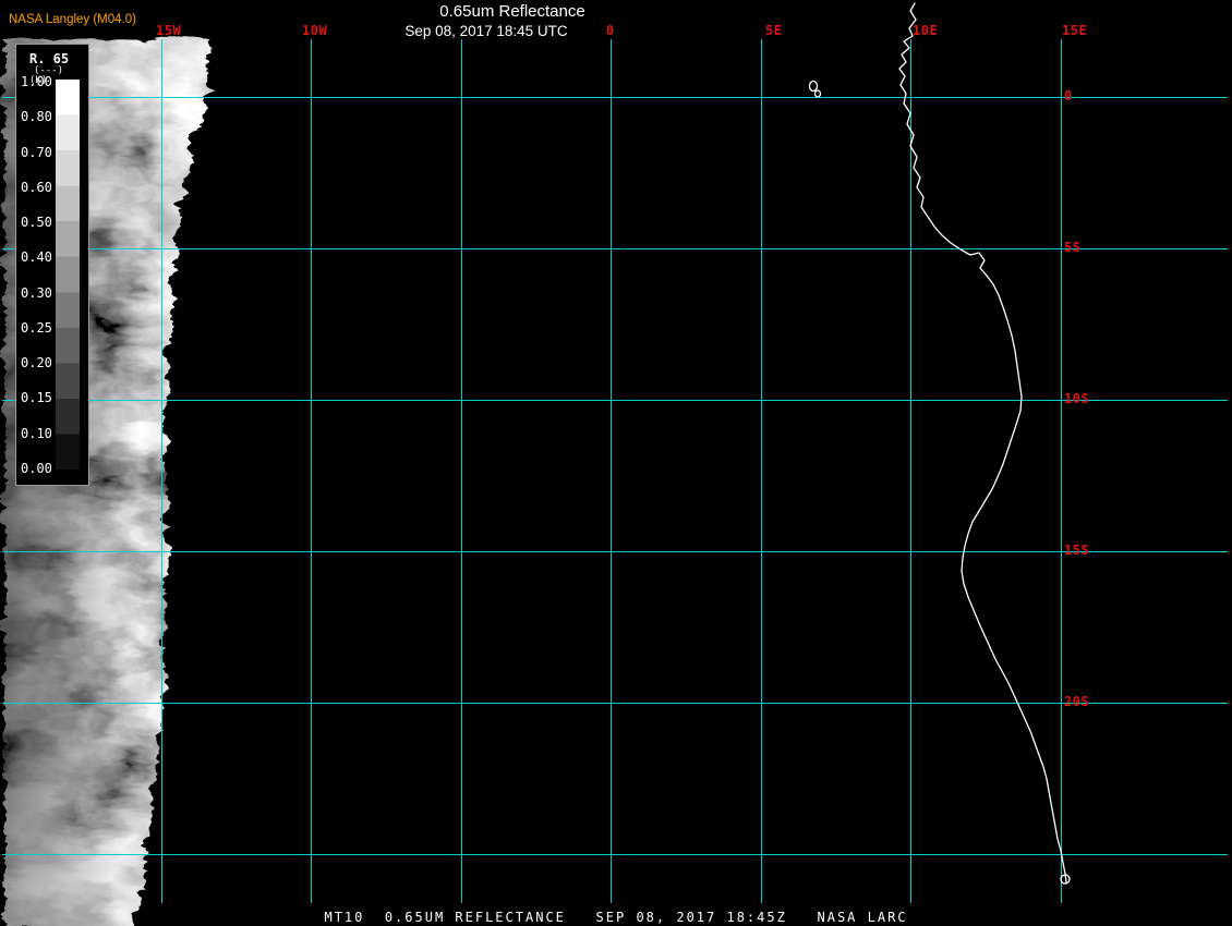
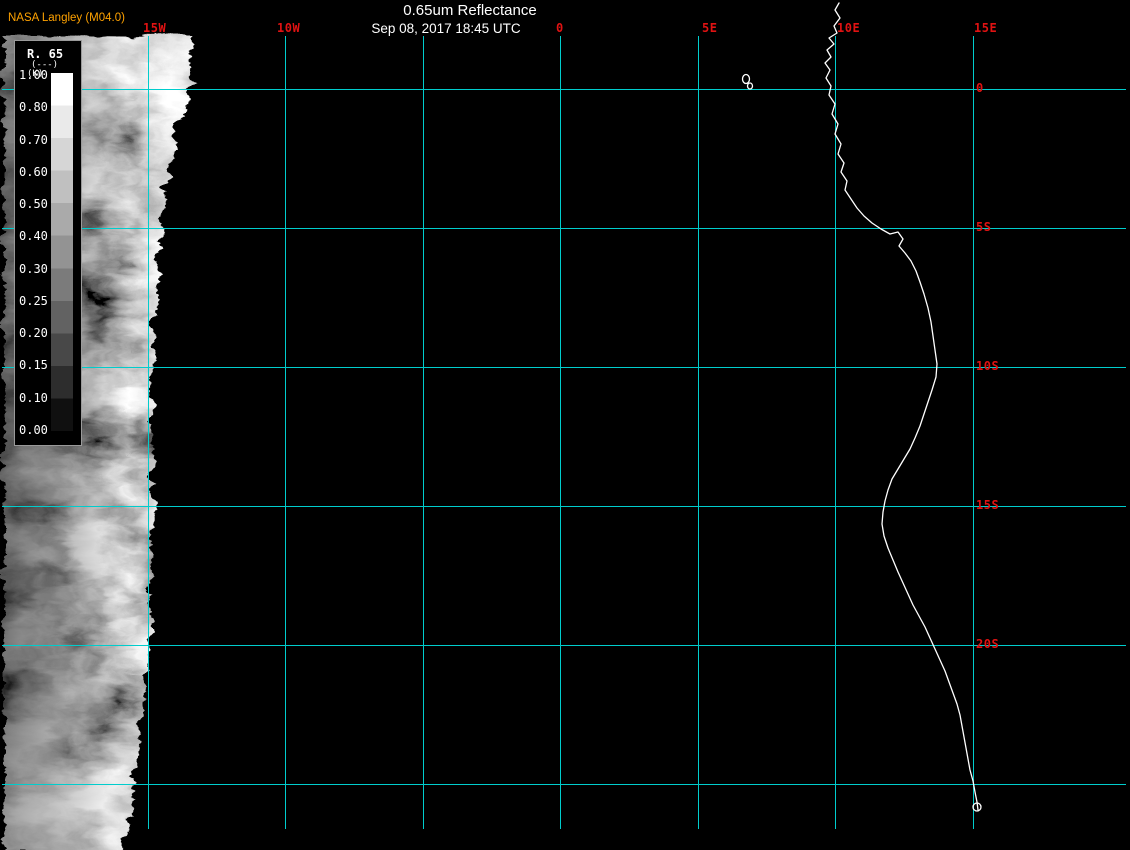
  15W
  10W
  0
  5E
  10E
  15E
  0
  5S
  10S
  15S
  20S
  R. 65
  (---)
  (K)
  1.00
  0.80
  0.70
  0.60
  0.50
  0.40
  0.30
  0.25
  0.20
  0.15
  0.10
  0.00
  NASA Langley (M04.0)
  0.65um Reflectance
  Sep 08, 2017 18:45 UTC
- MT10 0.65UM REFLECTANCE SEP 08, 2017 18:45Z NASA LARC
